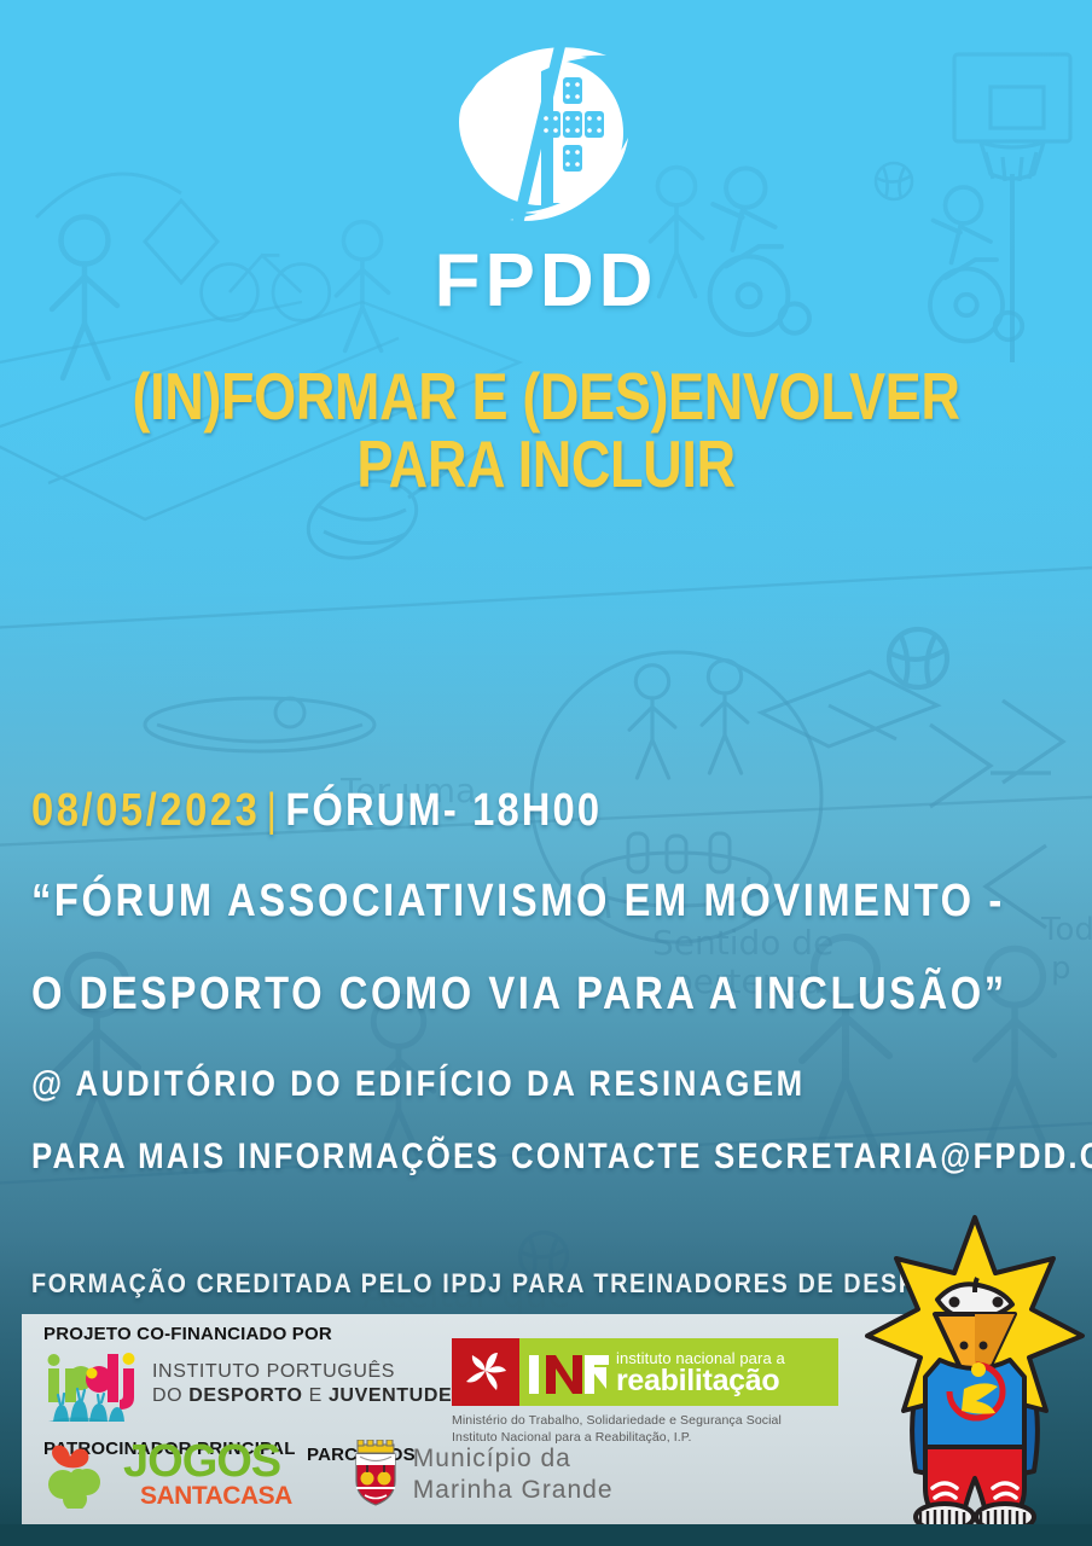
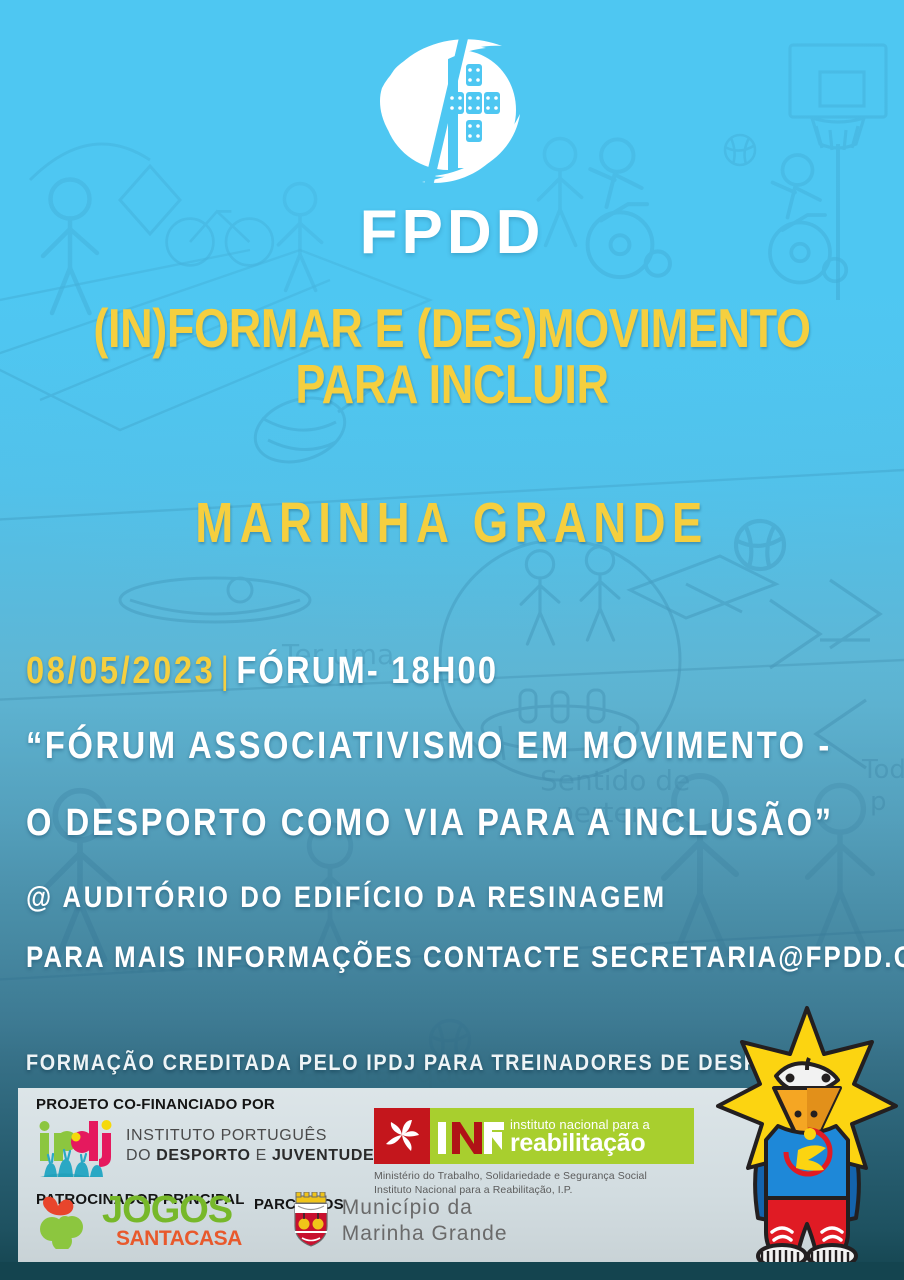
  FPDD
- (IN)FORMAR E (DES)ENVOLVER PARA INCLUIR
+ (IN)FORMAR E (DES)MOVIMENTO PARA INCLUIR
+ MARINHA GRANDE
  08/05/2023 | FÓRUM- 18H00
  “FÓRUM ASSOCIATIVISMO EM MOVIMENTO -
  O DESPORTO COMO VIA PARA A INCLUSÃO”
  @ AUDITÓRIO DO EDIFÍCIO DA RESINAGEM
  PARA MAIS INFORMAÇÕES CONTACTE SECRETARIA@FPDD.
  FORMAÇÃO CREDITADA PELO IPDJ PARA TREINADORES DE DES
  PROJETO CO-FINANCIADO POR
  INSTITUTO PORTUGUÊS
  DO DESPORTO E JUVENTUDE
  PTROCINADOR PRINCIPAL
  instituto nacional para a
  reabilitação
  Ministério do Trabalho, Solidariedade e Segurança Social
  Instituto Nacional para a Reabilitação, I.P.
  JOGOS
  SANTACASA
  Município da
  Marinha Grande
